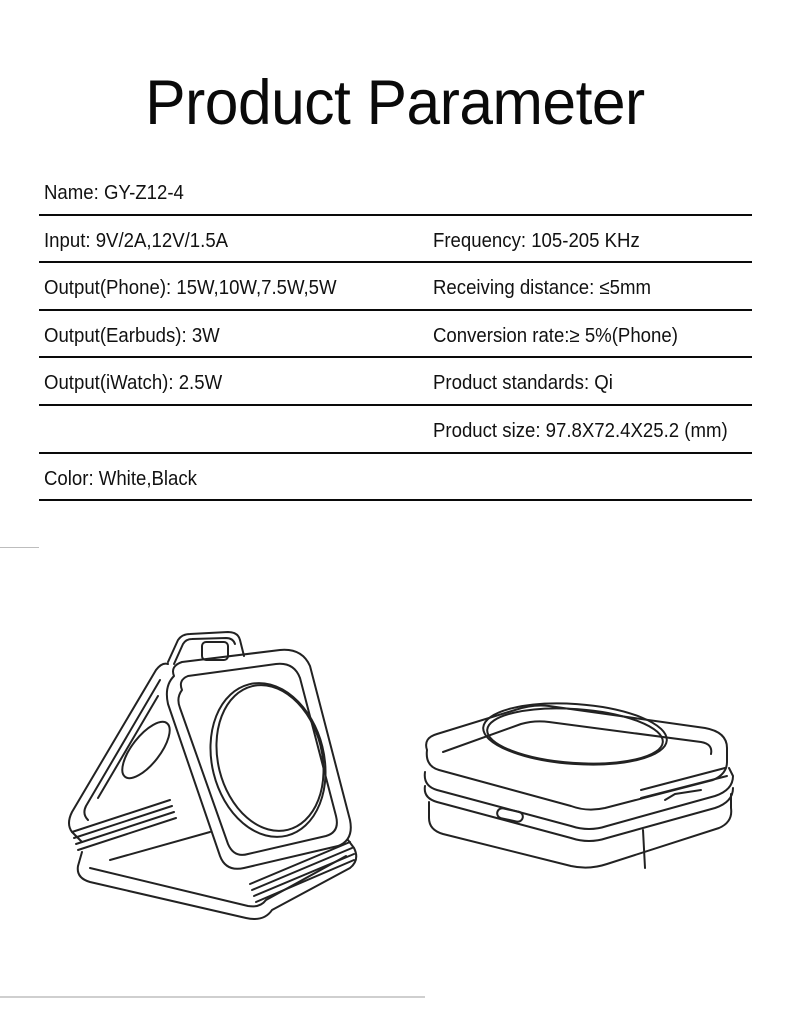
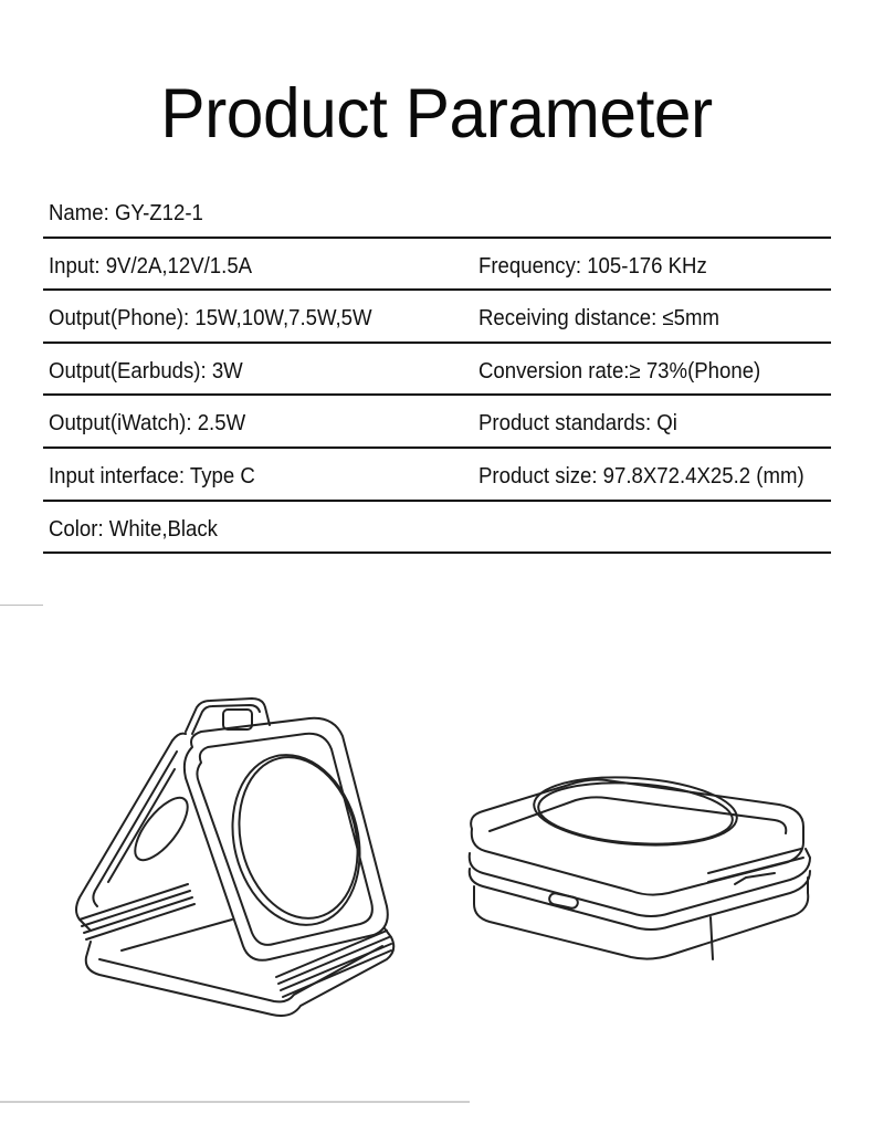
  Product Parameter
- Name: GY-Z12-4
+ Name: GY-Z12-1
  Input: 9V/2A,12V/1.5A
- Frequency: 105-205 KHz
+ Frequency: 105-176 KHz
  Output(Phone): 15W,10W,7.5W,5W
  Receiving distance: ≤5mm
  Output(Earbuds): 3W
- Conversion rate:≥ 5%(Phone)
+ Conversion rate:≥ 73%(Phone)
  Output(iWatch): 2.5W
  Product standards: Qi
+ Input interface: Type C
  Product size: 97.8X72.4X25.2 (mm)
  Color: White,Black
